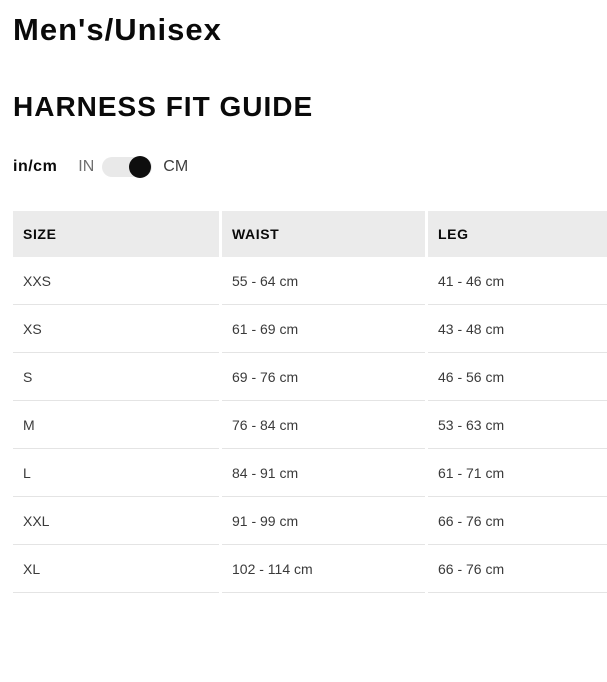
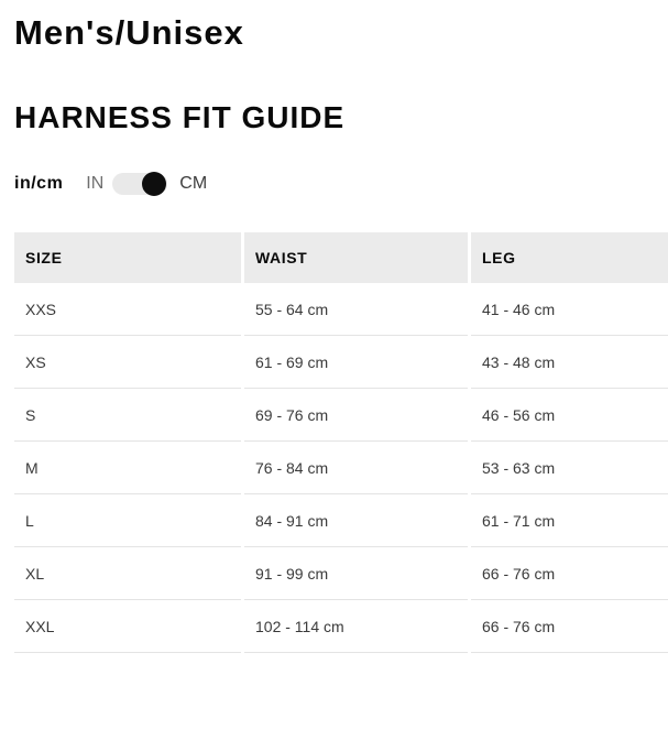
  Men's/Unisex
  HARNESS FIT GUIDE
  in/cm
  IN
  CM
  SIZE
  WAIST
  LEG
  XXS
  55 - 64 cm
  41 - 46 cm
  XS
  61 - 69 cm
  43 - 48 cm
  S
  69 - 76 cm
  46 - 56 cm
  M
  76 - 84 cm
  53 - 63 cm
  L
  84 - 91 cm
  61 - 71 cm
- XXL
+ XL
  91 - 99 cm
  66 - 76 cm
- XL
+ XXL
  102 - 114 cm
  66 - 76 cm
